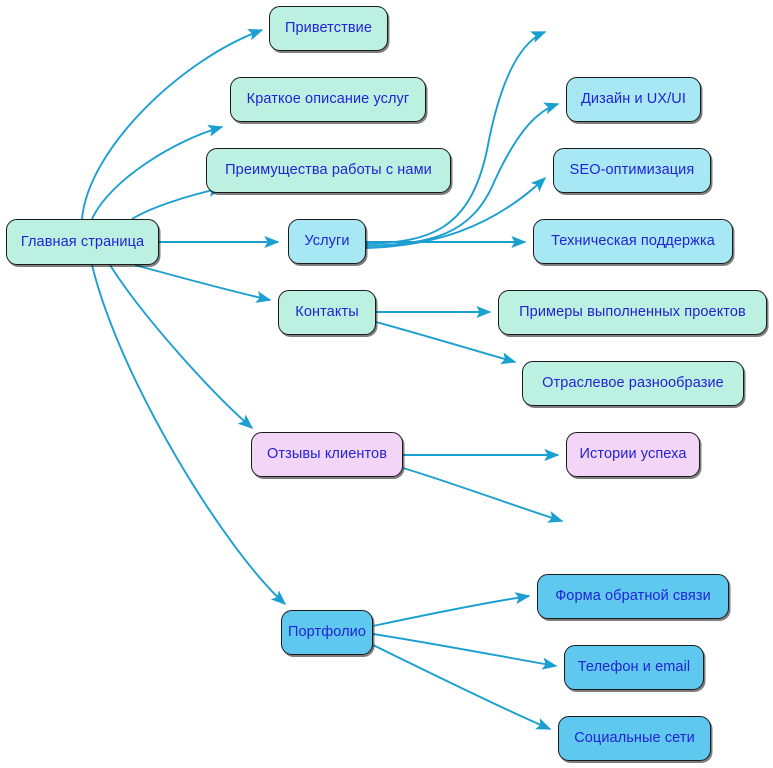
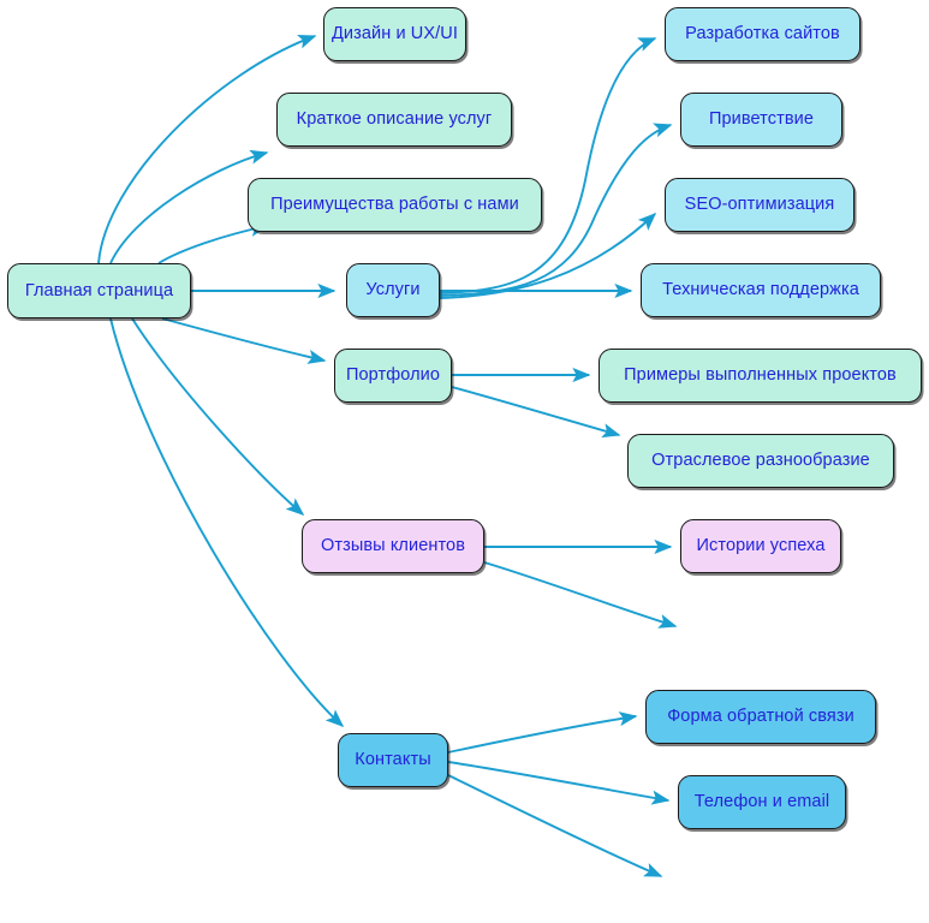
  Главная страница
- Приветствие
+ Дизайн и UX/UI
  Краткое описание услуг
  Преимущества работы с нами
  Услуги
+ Разработка сайтов
- Дизайн и UX/UI
+ Приветствие
  SEO-оптимизация
  Техническая поддержка
- Контакты
+ Портфолио
  Примеры выполненных проектов
  Отраслевое разнообразие
  Отзывы клиентов
  Истории успеха
- Портфолио
+ Контакты
  Форма обратной связи
  Телефон и email
- Социальные сети
